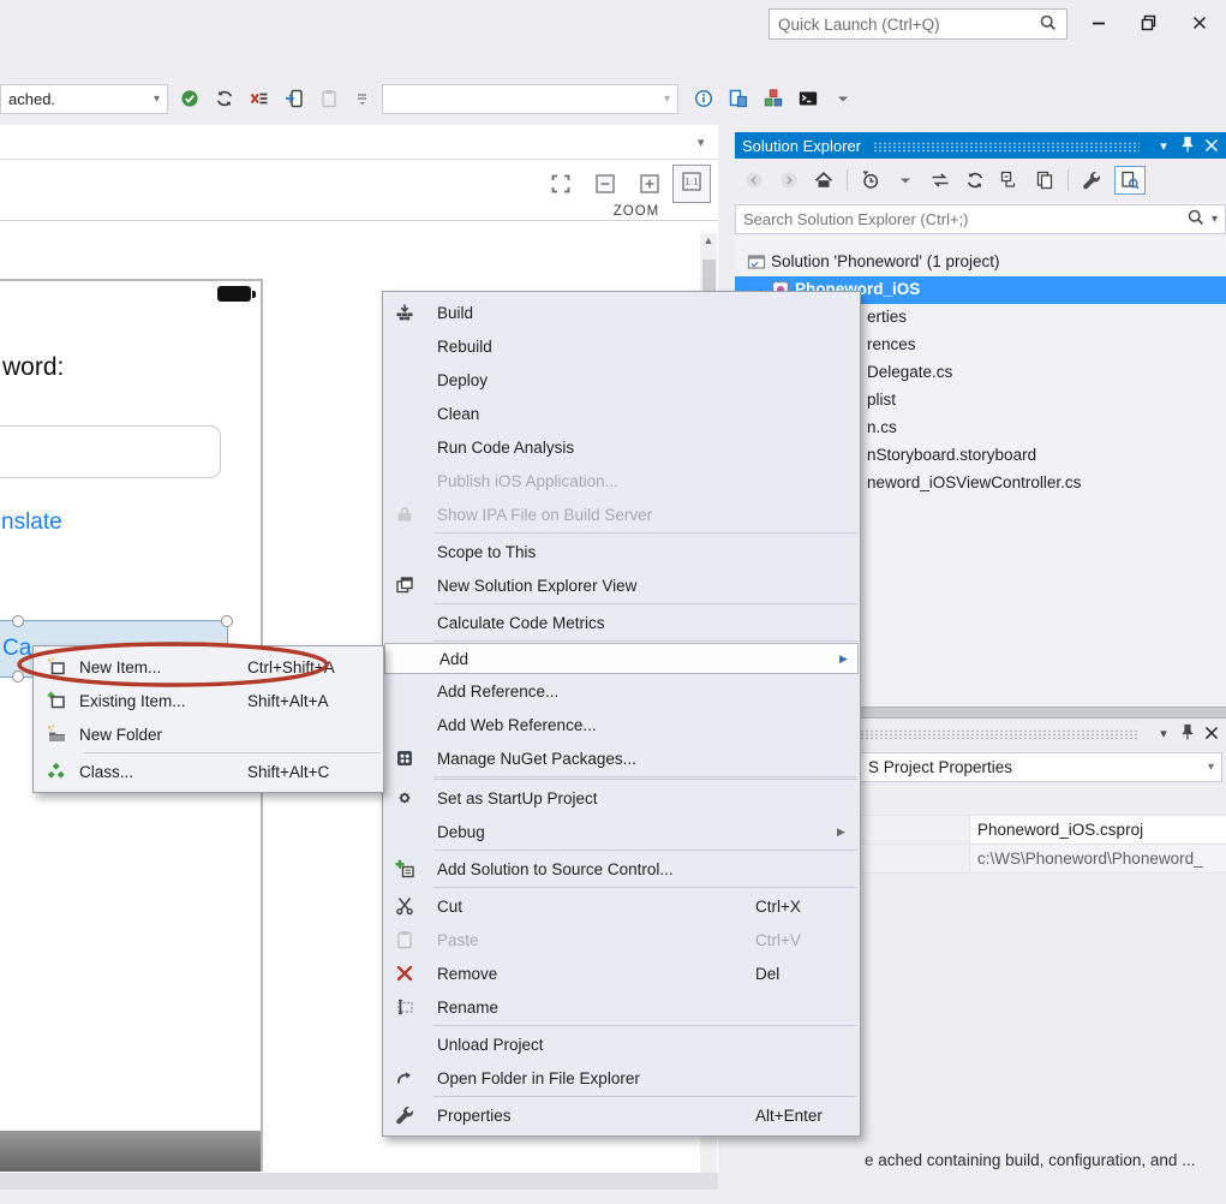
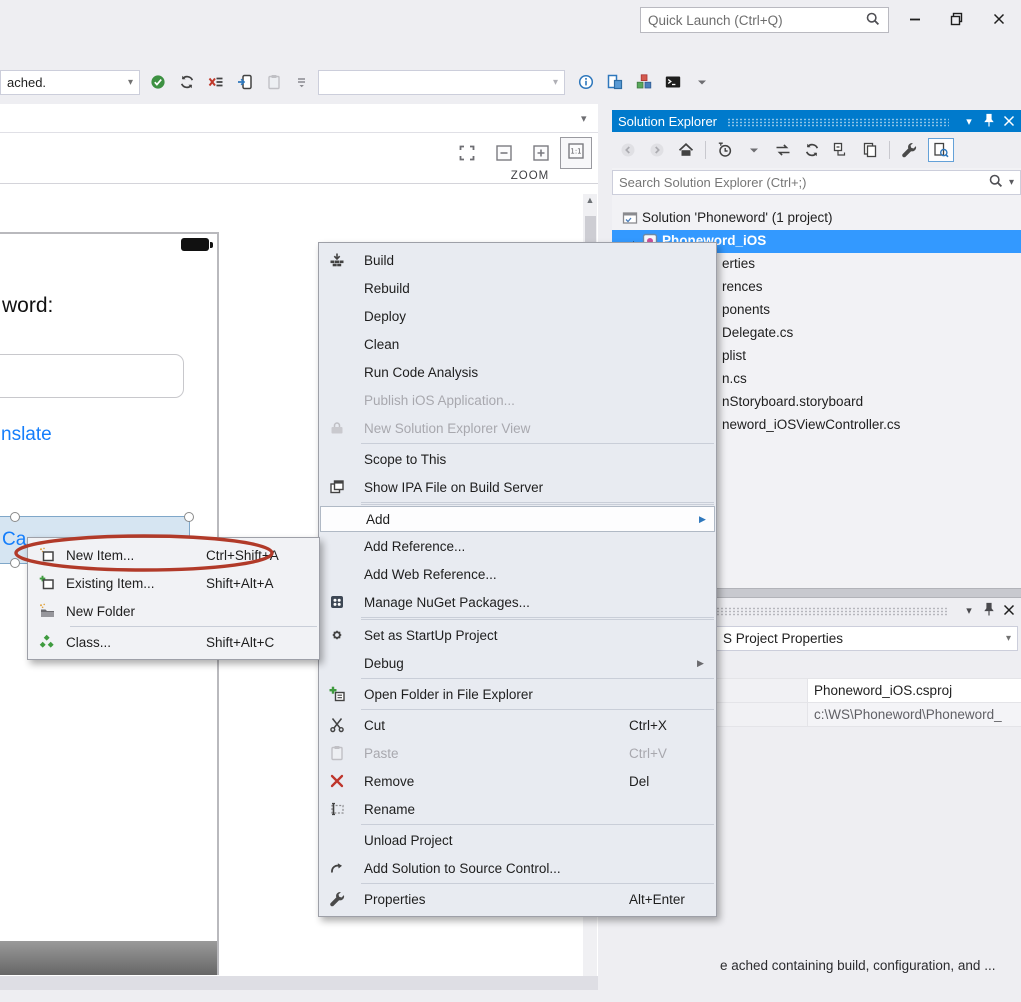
  Quick Launch (Ctrl+Q)
  ached.
  ▾
  ▾
  ▾
  1:1
  ZOOM
  word:
  nslate
  Ca
  ▲
  Solution Explorer
  ▾
  Search Solution Explorer (Ctrl+;)
  ▾
  Solution 'Phoneword' (1 project)
  Phoneword_iOS
  erties
  rences
+ ponents
  Delegate.cs
  plist
  n.cs
  nStoryboard.storyboard
  neword_iOSViewController.cs
  ▾
  S Project Properties
  ▾
  Phoneword_iOS.csproj
  c:\WS\Phoneword\Phoneword_
  e ached containing build, configuration, and ...
  Build
  Rebuild
  Deploy
  Clean
  Run Code Analysis
  Publish iOS Application...
- Show IPA File on Build Server
+ New Solution Explorer View
  Scope to This
- New Solution Explorer View
+ Show IPA File on Build Server
- Calculate Code Metrics
  Add
  ▶
  Add Reference...
  Add Web Reference...
  Manage NuGet Packages...
  Set as StartUp Project
  Debug
  ▶
- Add Solution to Source Control...
+ Open Folder in File Explorer
  Cut
  Ctrl+X
  Paste
  Ctrl+V
  Remove
  Del
  Rename
  Unload Project
- Open Folder in File Explorer
+ Add Solution to Source Control...
  Properties
  Alt+Enter
  New Item...
  Ctrl+Shift+A
  Existing Item...
  Shift+Alt+A
  New Folder
  Class...
  Shift+Alt+C
